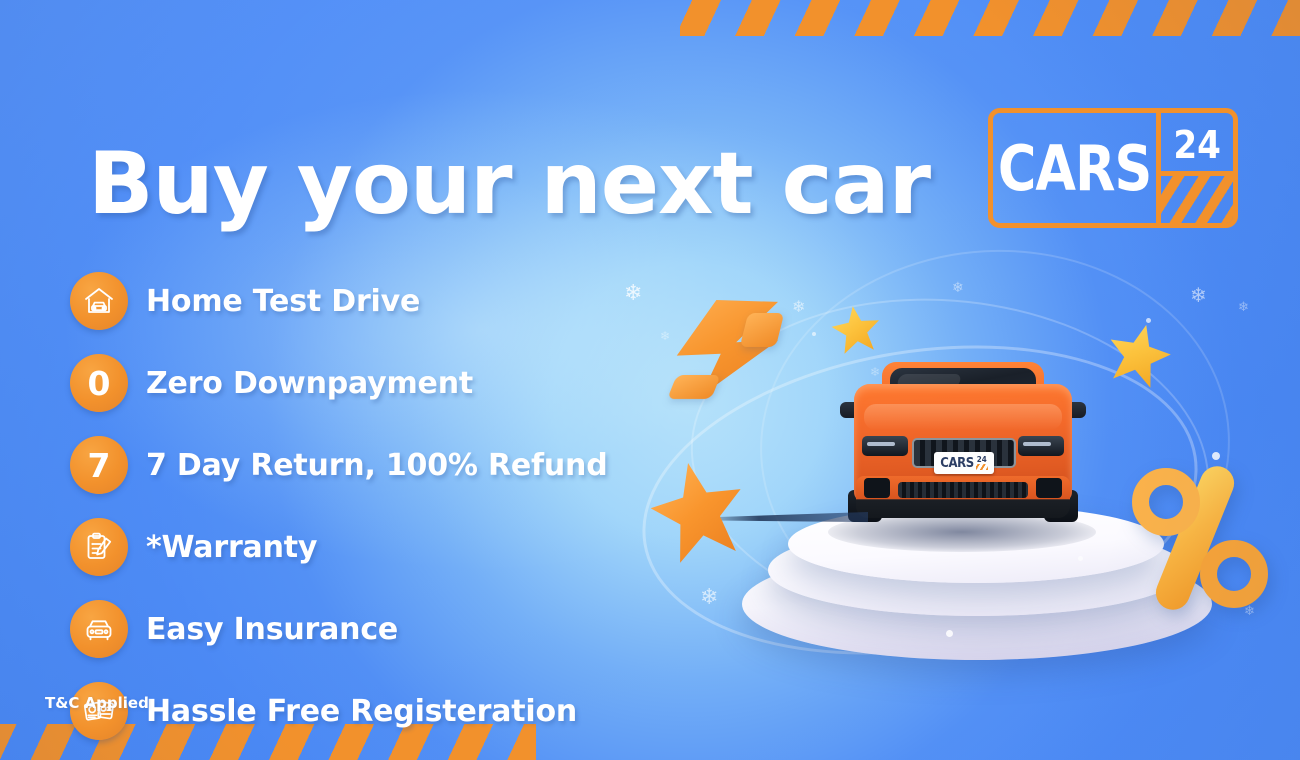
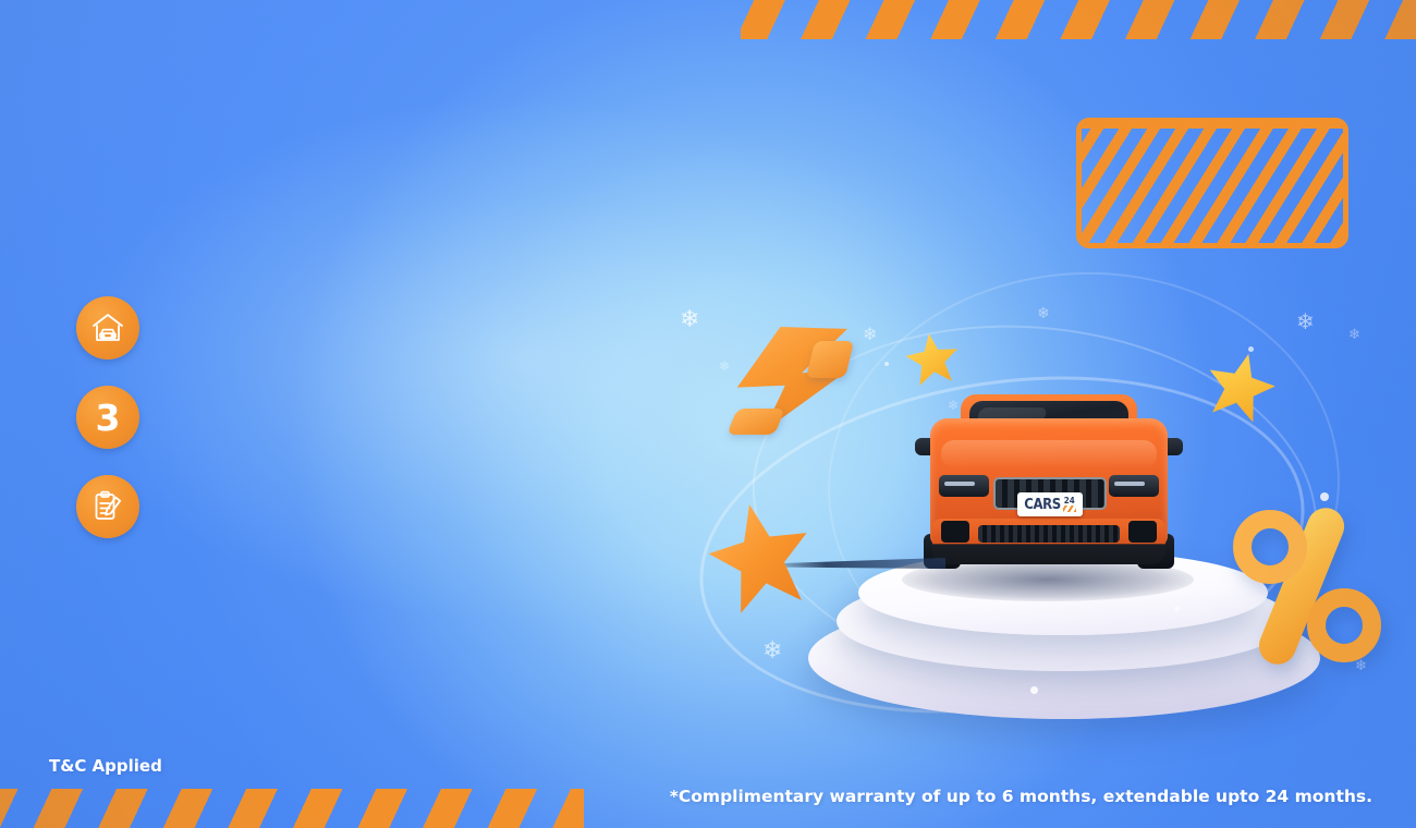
- Buy your next car
- CARS
- 24
- Home Test Drive
- 0
+ 3
- Zero Downpayment
- 7
- 7 Day Return, 100% Refund
- *Warranty
- Easy Insurance
- Hassle Free Registeration
  T&C Applied
+ *Complimentary warranty of up to 6 months, extendable upto 24 months.
